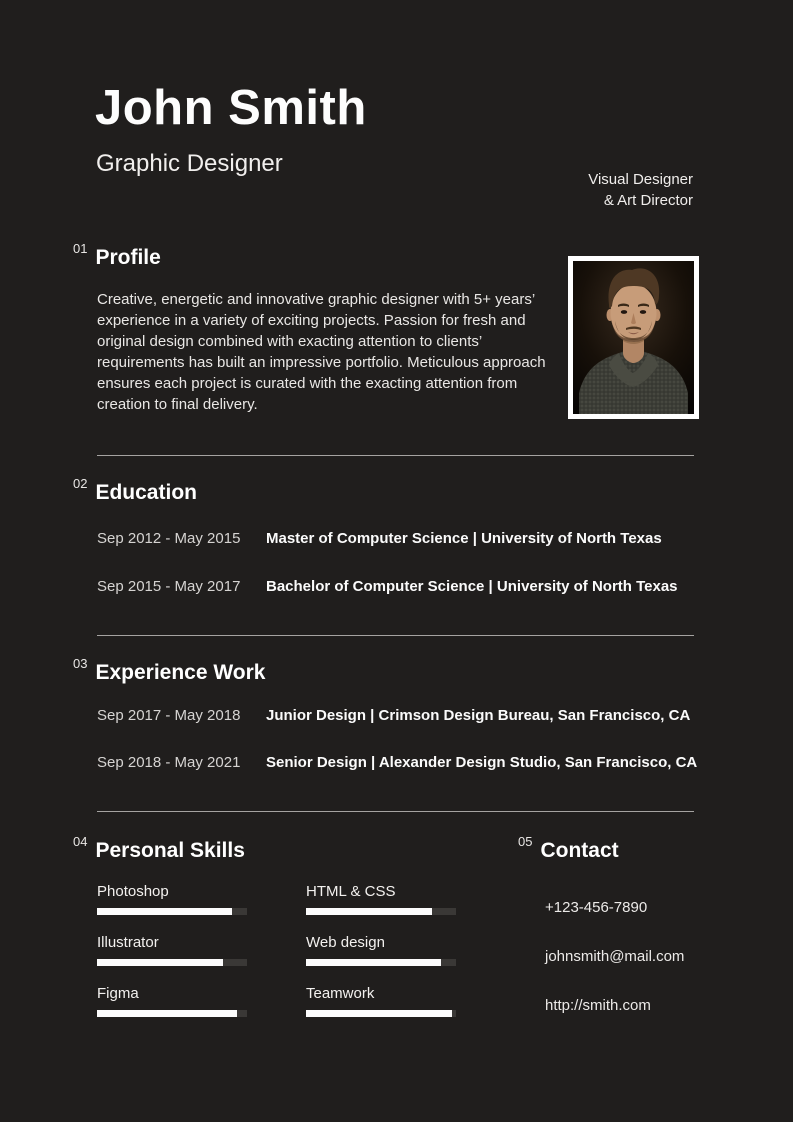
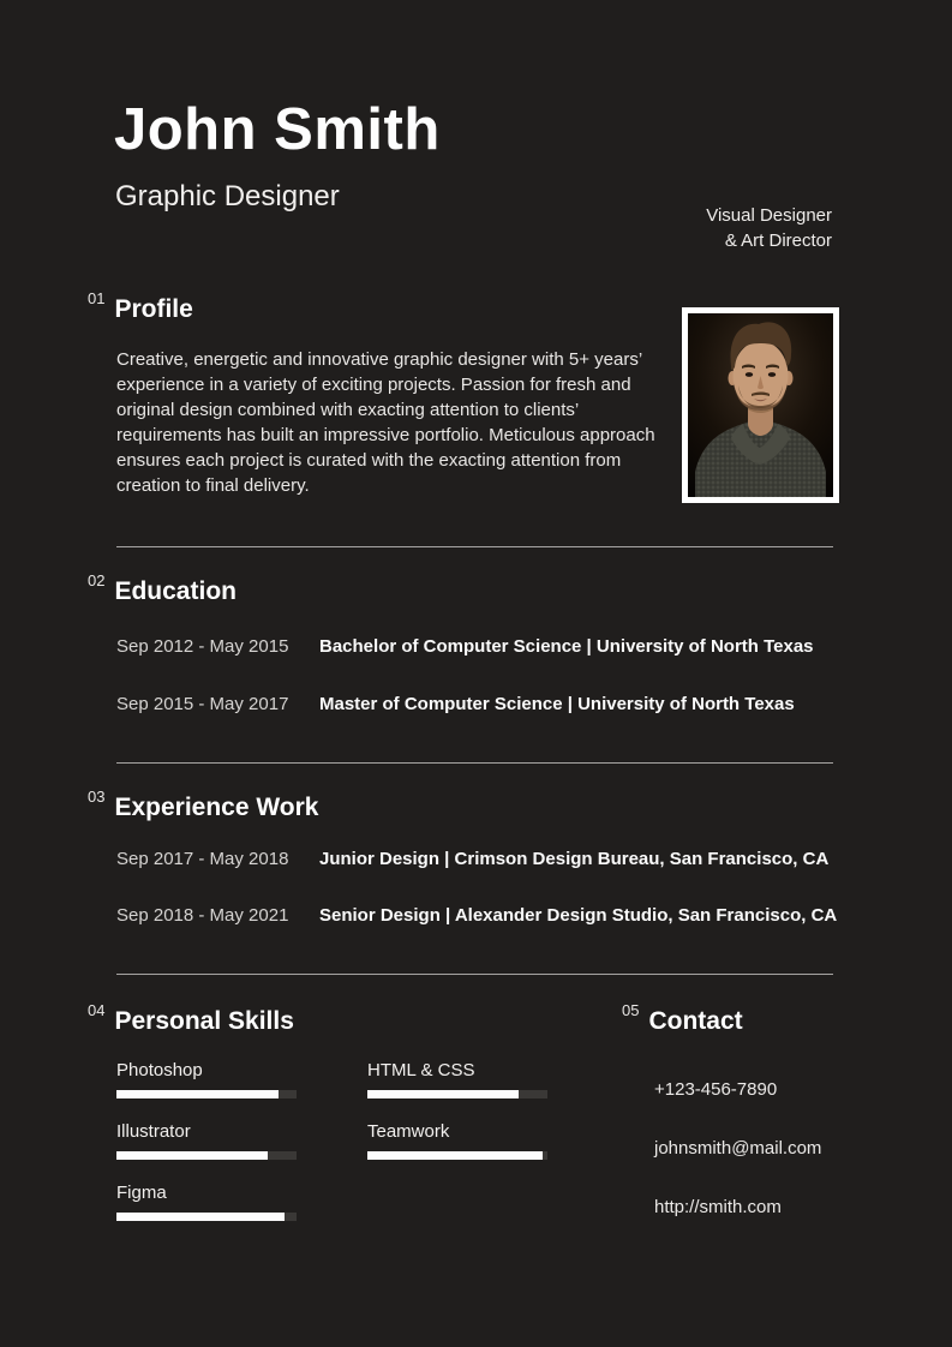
  John Smith
  Graphic Designer
  Visual Designer
  & Art Director
  01
  Profile
  Creative, energetic and innovative graphic designer with 5+ years’ experience in a variety of exciting projects. Passion for fresh and original design combined with exacting attention to clients’ requirements has built an impressive portfolio. Meticulous approach ensures each project is curated with the exacting attention from creation to final delivery.
  02
  Education
  Sep 2012 - May 2015
- Master of Computer Science | University of North Texas
+ Bachelor of Computer Science | University of North Texas
  Sep 2015 - May 2017
- Bachelor of Computer Science | University of North Texas
+ Master of Computer Science | University of North Texas
  03
  Experience Work
  Sep 2017 - May 2018
  Junior Design | Crimson Design Bureau, San Francisco, CA
  Sep 2018 - May 2021
  Senior Design | Alexander Design Studio, San Francisco, CA
  04
  Personal Skills
  Photoshop
  Illustrator
  Figma
  HTML & CSS
- Web design
  Teamwork
  05
  Contact
  +123-456-7890
  johnsmith@mail.com
  http://smith.com
